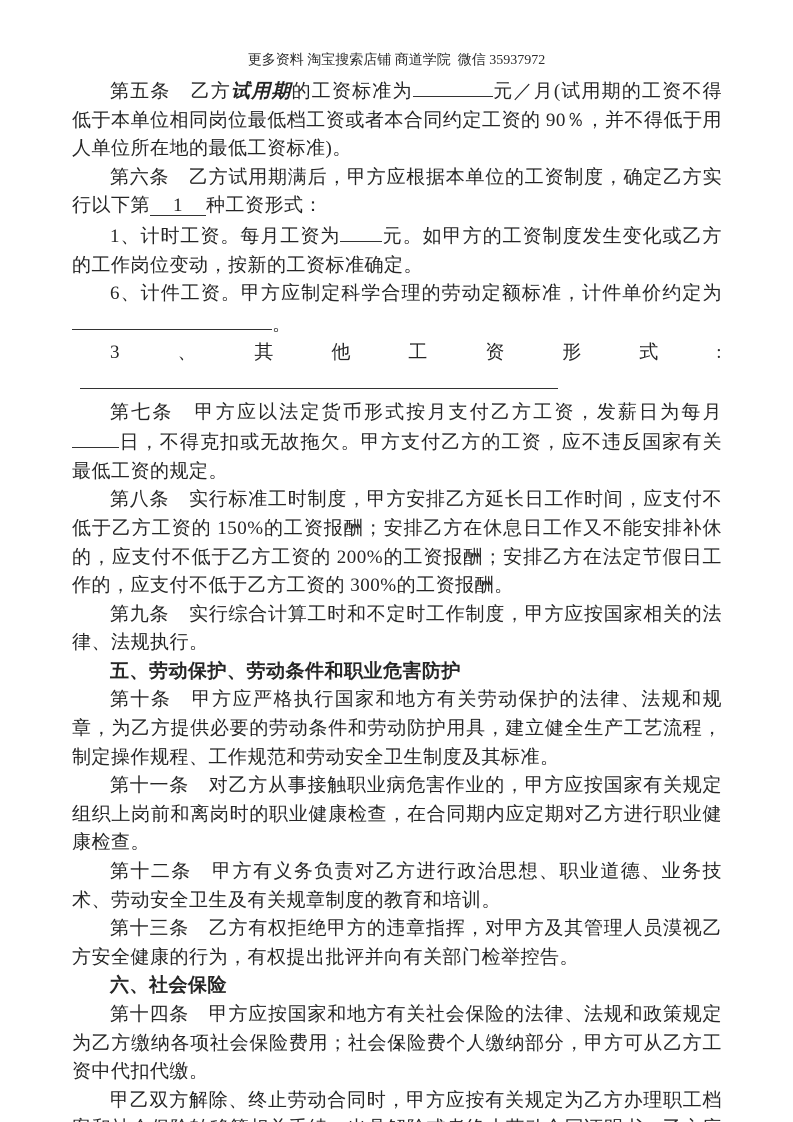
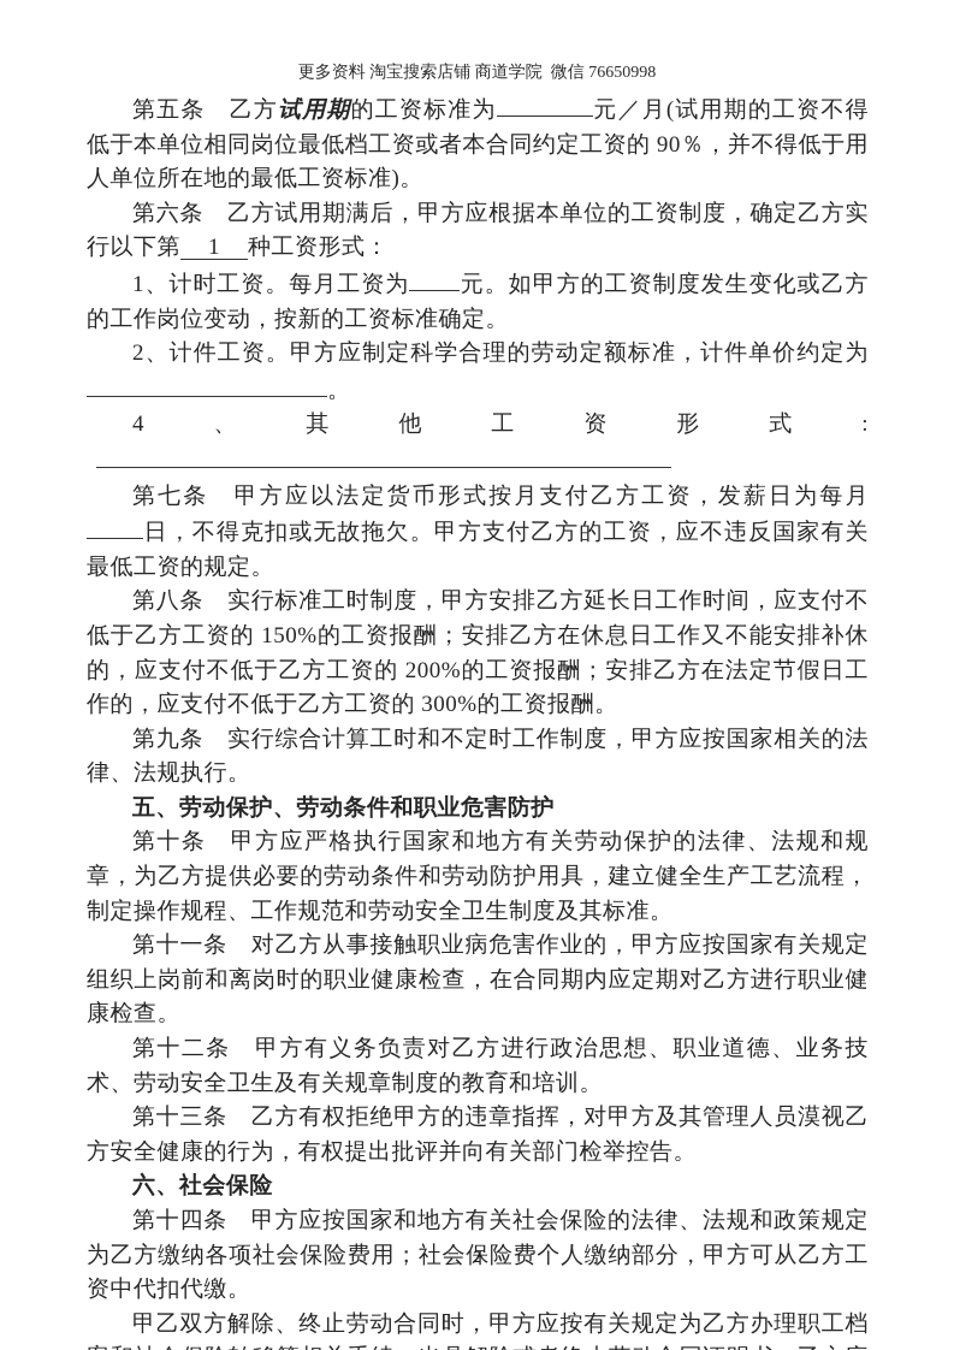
- 更多资料 淘宝搜索店铺 商道学院 微信 35937972
+ 更多资料 淘宝搜索店铺 商道学院 微信 76650998
  第五条 乙方试用期的工资标准为 元／月(试用期的工资不得低于本单位相同岗位最低档工资或者本合同约定工资的 90％，并不得低于用人单位所在地的最低工资标准)。
  第六条 乙方试用期满后，甲方应根据本单位的工资制度，确定乙方实行以下第 1 种工资形式：
  1、计时工资。每月工资为 元。如甲方的工资制度发生变化或乙方的工作岗位变动，按新的工资标准确定。
- 6、计件工资。甲方应制定科学合理的劳动定额标准，计件单价约定为。
+ 2、计件工资。甲方应制定科学合理的劳动定额标准，计件单价约定为。
- 3、其他工资形式:
+ 4、其他工资形式:
  第七条 甲方应以法定货币形式按月支付乙方工资，发薪日为每月日，不得克扣或无故拖欠。甲方支付乙方的工资，应不违反国家有关最低工资的规定。
  第八条 实行标准工时制度，甲方安排乙方延长日工作时间，应支付不低于乙方工资的 150%的工资报酬；安排乙方在休息日工作又不能安排补休的，应支付不低于乙方工资的 200%的工资报酬；安排乙方在法定节假日工作的，应支付不低于乙方工资的 300%的工资报酬。
  第九条 实行综合计算工时和不定时工作制度，甲方应按国家相关的法律、法规执行。
  五、劳动保护、劳动条件和职业危害防护
  第十条 甲方应严格执行国家和地方有关劳动保护的法律、法规和规章，为乙方提供必要的劳动条件和劳动防护用具，建立健全生产工艺流程，制定操作规程、工作规范和劳动安全卫生制度及其标准。
  第十一条 对乙方从事接触职业病危害作业的，甲方应按国家有关规定组织上岗前和离岗时的职业健康检查，在合同期内应定期对乙方进行职业健康检查。
  第十二条 甲方有义务负责对乙方进行政治思想、职业道德、业务技术、劳动安全卫生及有关规章制度的教育和培训。
  第十三条 乙方有权拒绝甲方的违章指挥，对甲方及其管理人员漠视乙方安全健康的行为，有权提出批评并向有关部门检举控告。
  六、社会保险
  第十四条 甲方应按国家和地方有关社会保险的法律、法规和政策规定为乙方缴纳各项社会保险费用；社会保险费个人缴纳部分，甲方可从乙方工资中代扣代缴。
  2
